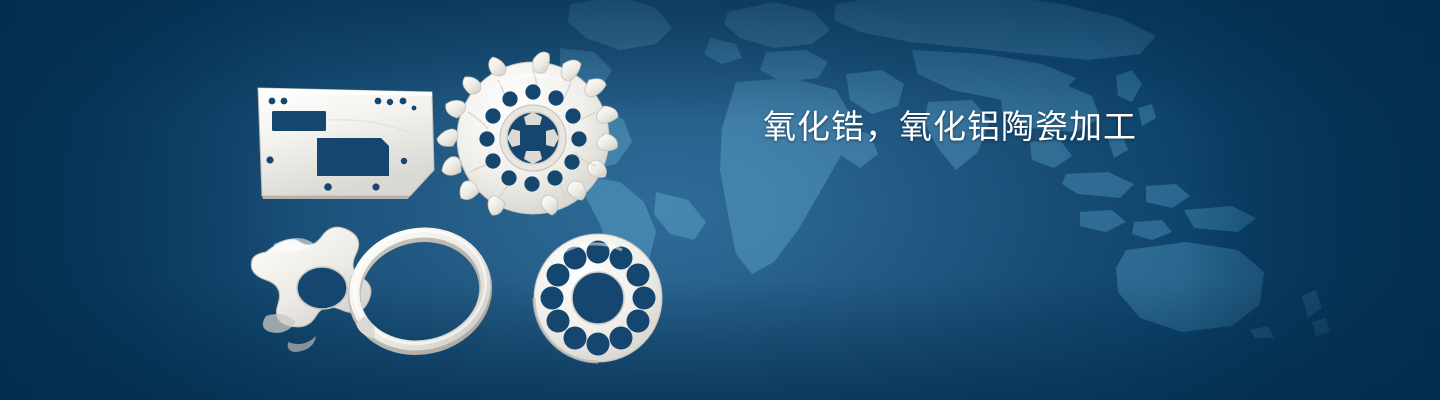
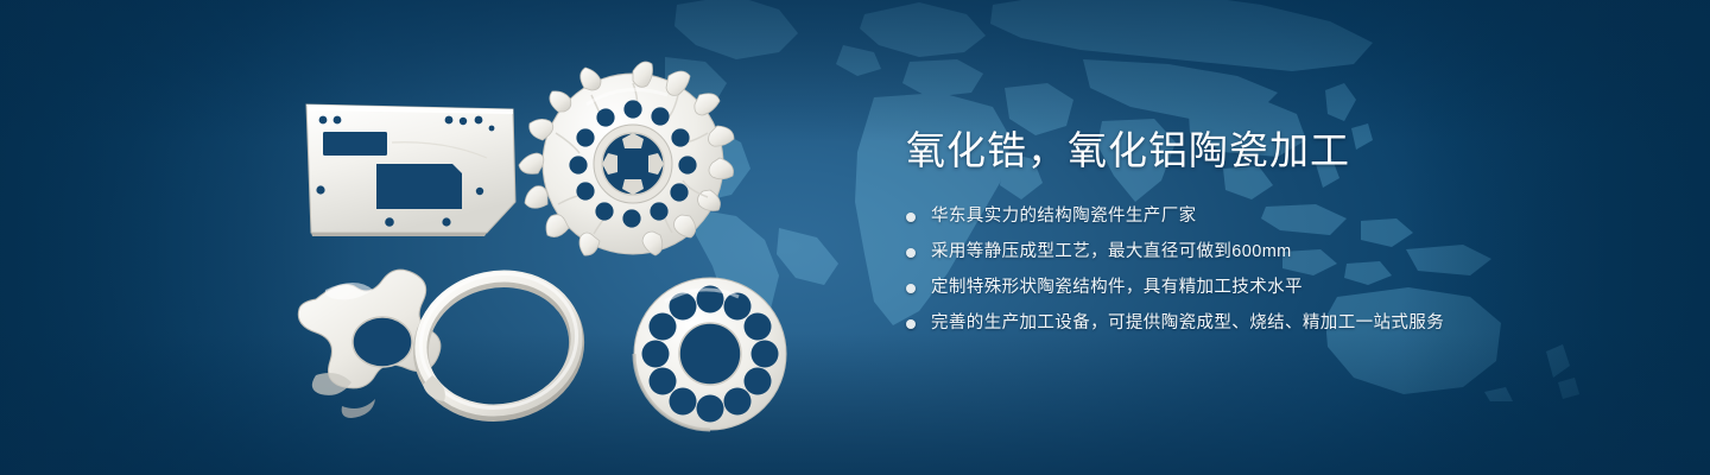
  氧化锆，氧化铝陶瓷加工
+ 华东具实力的结构陶瓷件生产厂家
+ 采用等静压成型工艺，最大直径可做到600mm
+ 定制特殊形状陶瓷结构件，具有精加工技术水平
+ 完善的生产加工设备，可提供陶瓷成型、烧结、精加工一站式服务
